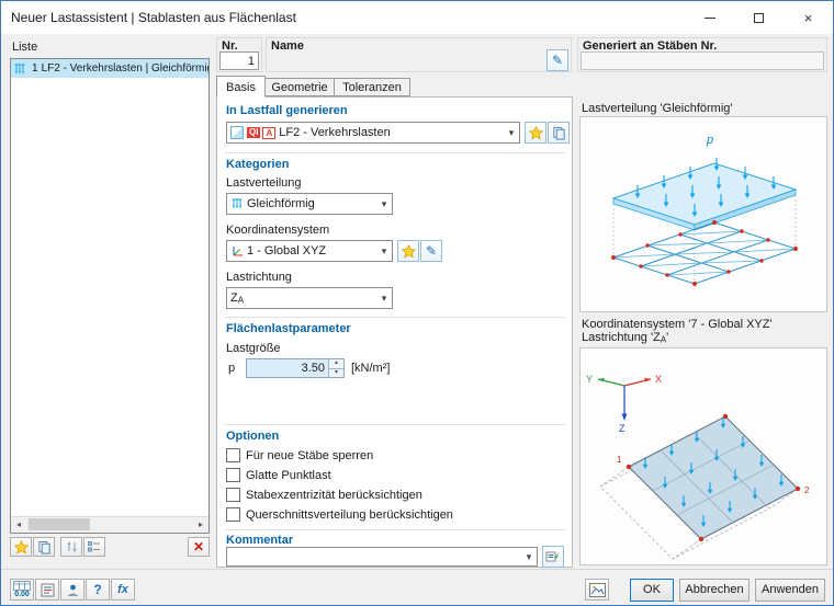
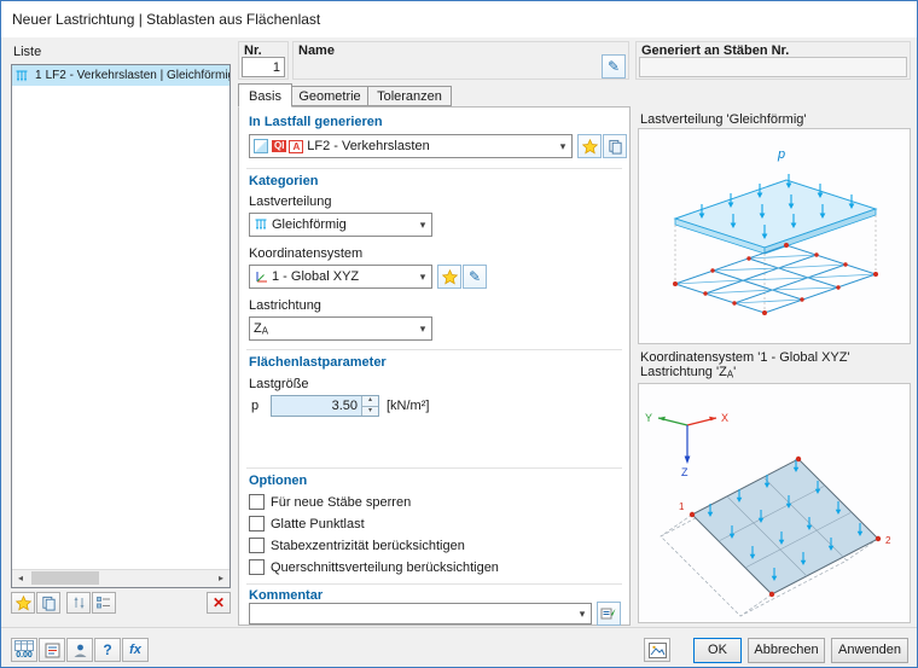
- Neuer Lastassistent | Stablasten aus Flächenlast
+ Neuer Lastrichtung | Stablasten aus Flächenlast
- ×
  Liste
  1
  LF2 - Verkehrslasten | Gleichförmi
  ◂
  ▸
  ✕
  Nr.
  1
  Name
  ✎
  Generiert an Stäben Nr.
  Basis
  Geometrie
  Toleranzen
  In Lastfall generieren
  QI
  A
  LF2 - Verkehrslasten
  ▾
  Kategorien
  Lastverteilung
  Gleichförmig
  ▾
  Koordinatensystem
  1 - Global XYZ
  ▾
  ✎
  Lastrichtung
  ZA
  ▾
  Flächenlastparameter
  Lastgröße
  p
  3.50
  [kN/m²]
  Optionen
  Für neue Stäbe sperren
  Glatte Punktlast
  Stabexzentrizität berücksichtigen
  Querschnittsverteilung berücksichtigen
  Kommentar
  ▾
  Lastverteilung 'Gleichförmig'
  p
- Koordinatensystem '7 - Global XYZ'
+ Koordinatensystem '1 - Global XYZ'
  Lastrichtung 'ZA'
  1
  2
  X
  Y
  Z
  ?
  fx
  OK
  Abbrechen
  Anwenden
